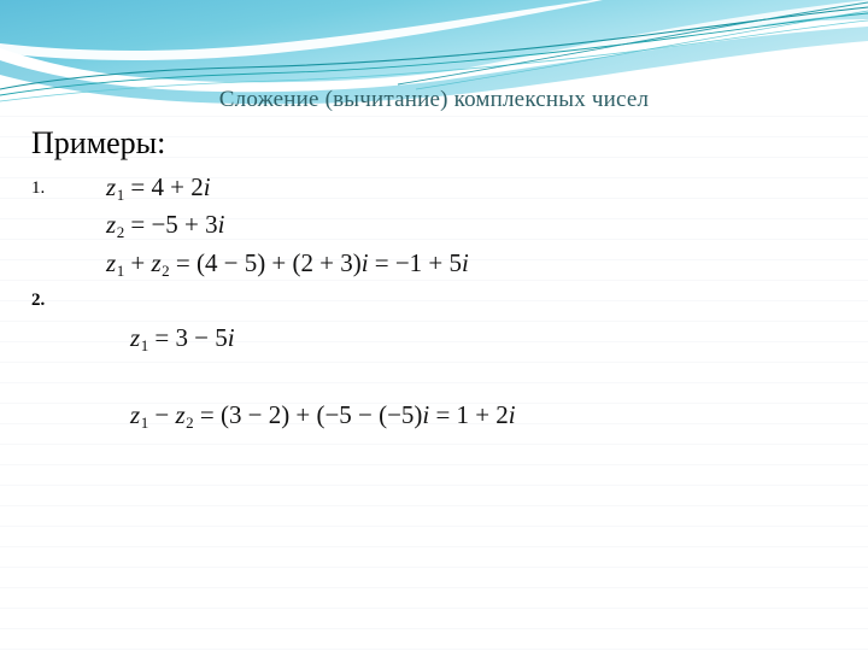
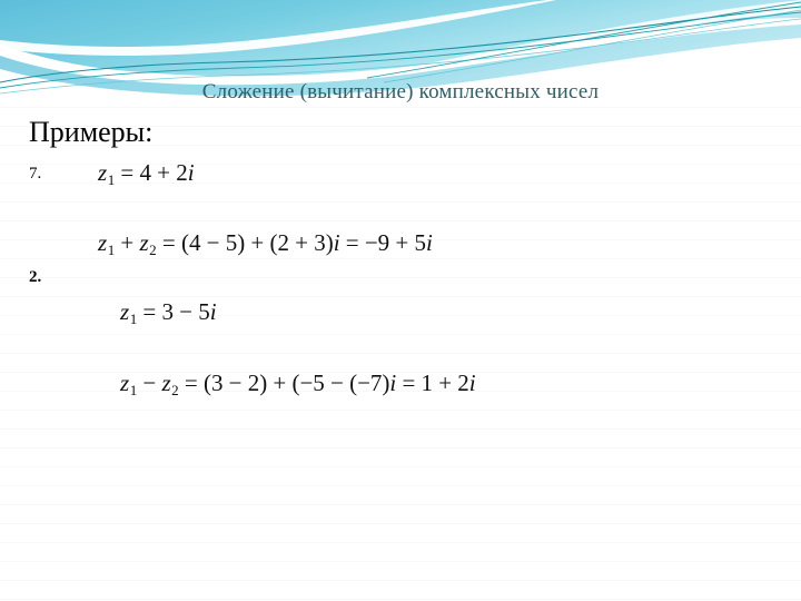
  Сложение (вычитание) комплексных чисел
  Примеры:
- 1.
+ 7.
  z1 = 4 + 2i
- z2 = −5 + 3i
- z1 + z2 = (4 − 5) + (2 + 3)i = −1 + 5i
+ z1 + z2 = (4 − 5) + (2 + 3)i = −9 + 5i
  2.
  z1 = 3 − 5i
- z1 − z2 = (3 − 2) + (−5 − (−5)i = 1 + 2i
+ z1 − z2 = (3 − 2) + (−5 − (−7)i = 1 + 2i
